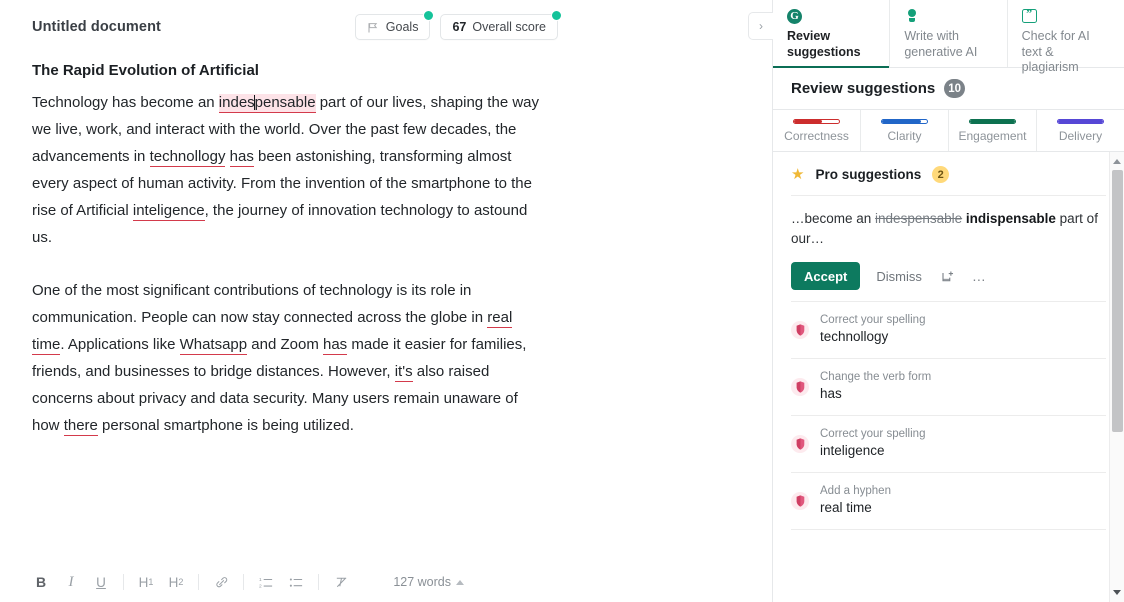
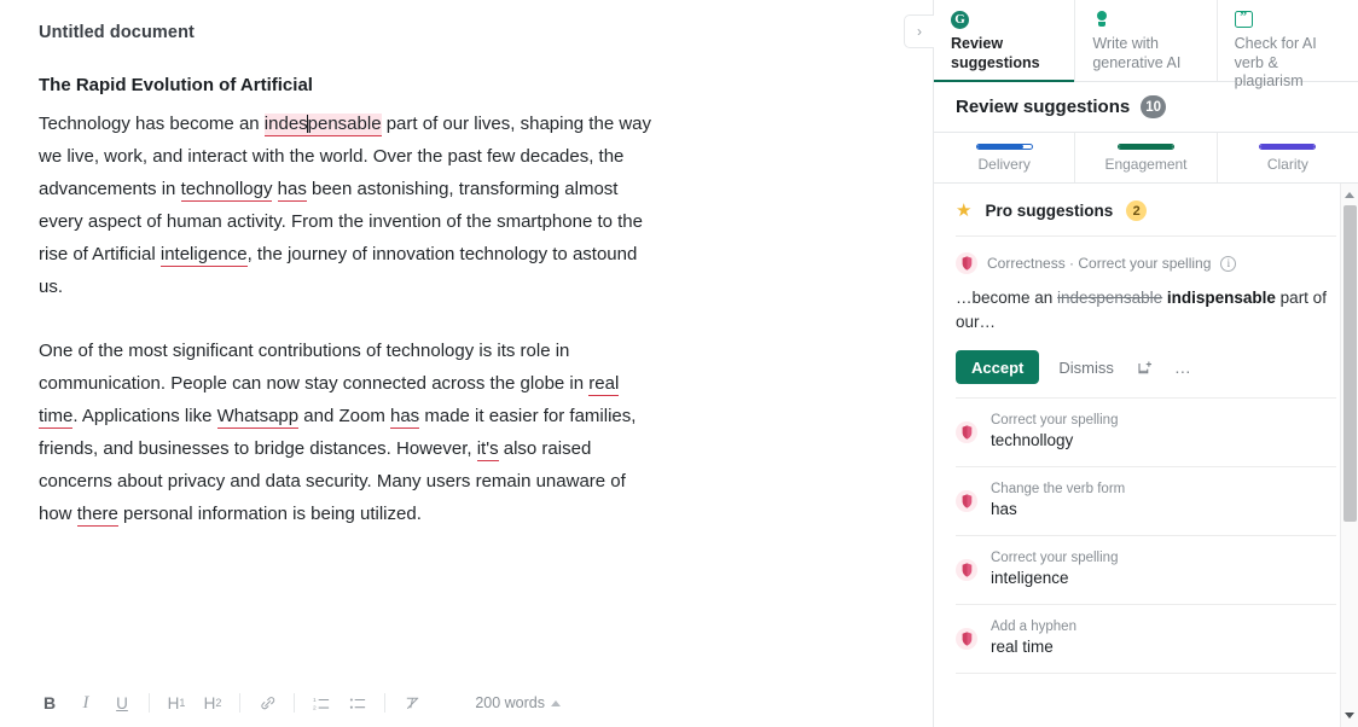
  Untitled document
- Goals
- 67
- Overall score
  The Rapid Evolution of Artificial
  Technology has become an indespensable part of our lives, shaping the way we live, work, and interact with the world. Over the past few decades, the advancements in technollogy has been astonishing, transforming almost every aspect of human activity. From the invention of the smartphone to the rise of Artificial inteligence, the journey of innovation technology to astound us.
- One of the most significant contributions of technology is its role in communication. People can now stay connected across the globe in real time. Applications like Whatsapp and Zoom has made it easier for families, friends, and businesses to bridge distances. However, it's also raised concerns about privacy and data security. Many users remain unaware of how there personal smartphone is being utilized.
+ One of the most significant contributions of technology is its role in communication. People can now stay connected across the globe in real time. Applications like Whatsapp and Zoom has made it easier for families, friends, and businesses to bridge distances. However, it's also raised concerns about privacy and data security. Many users remain unaware of how there personal information is being utilized.
  B
  I
  U
  H
  1
  H
  2
- 127 words
+ 200 words
  ›
  G
  Review suggestions
  Write with generative AI
  ”
- Check for AI text & plagiarism
+ Check for AI verb & plagiarism
  Review suggestions
  10
- Correctness
- Clarity
+ Delivery
  Engagement
- Delivery
+ Clarity
  ★
  Pro suggestions
  2
+ Correctness · Correct your spelling
+ i
  …become an indespensable indispensable part of our…
  Accept
  Dismiss
  …
  Correct your spelling
  technollogy
  Change the verb form
  has
  Correct your spelling
  inteligence
  Add a hyphen
  real time
